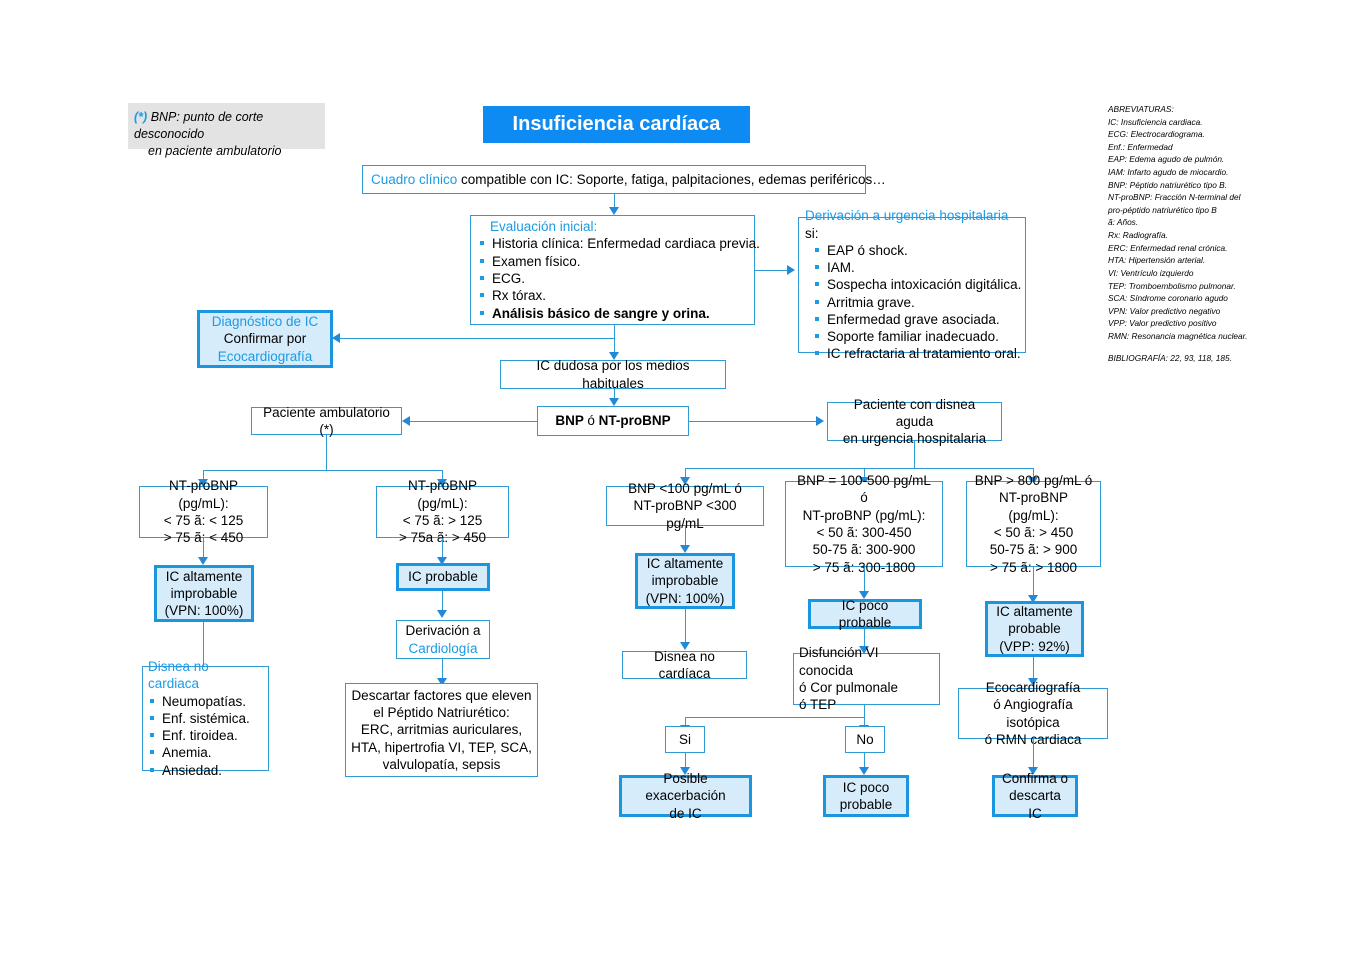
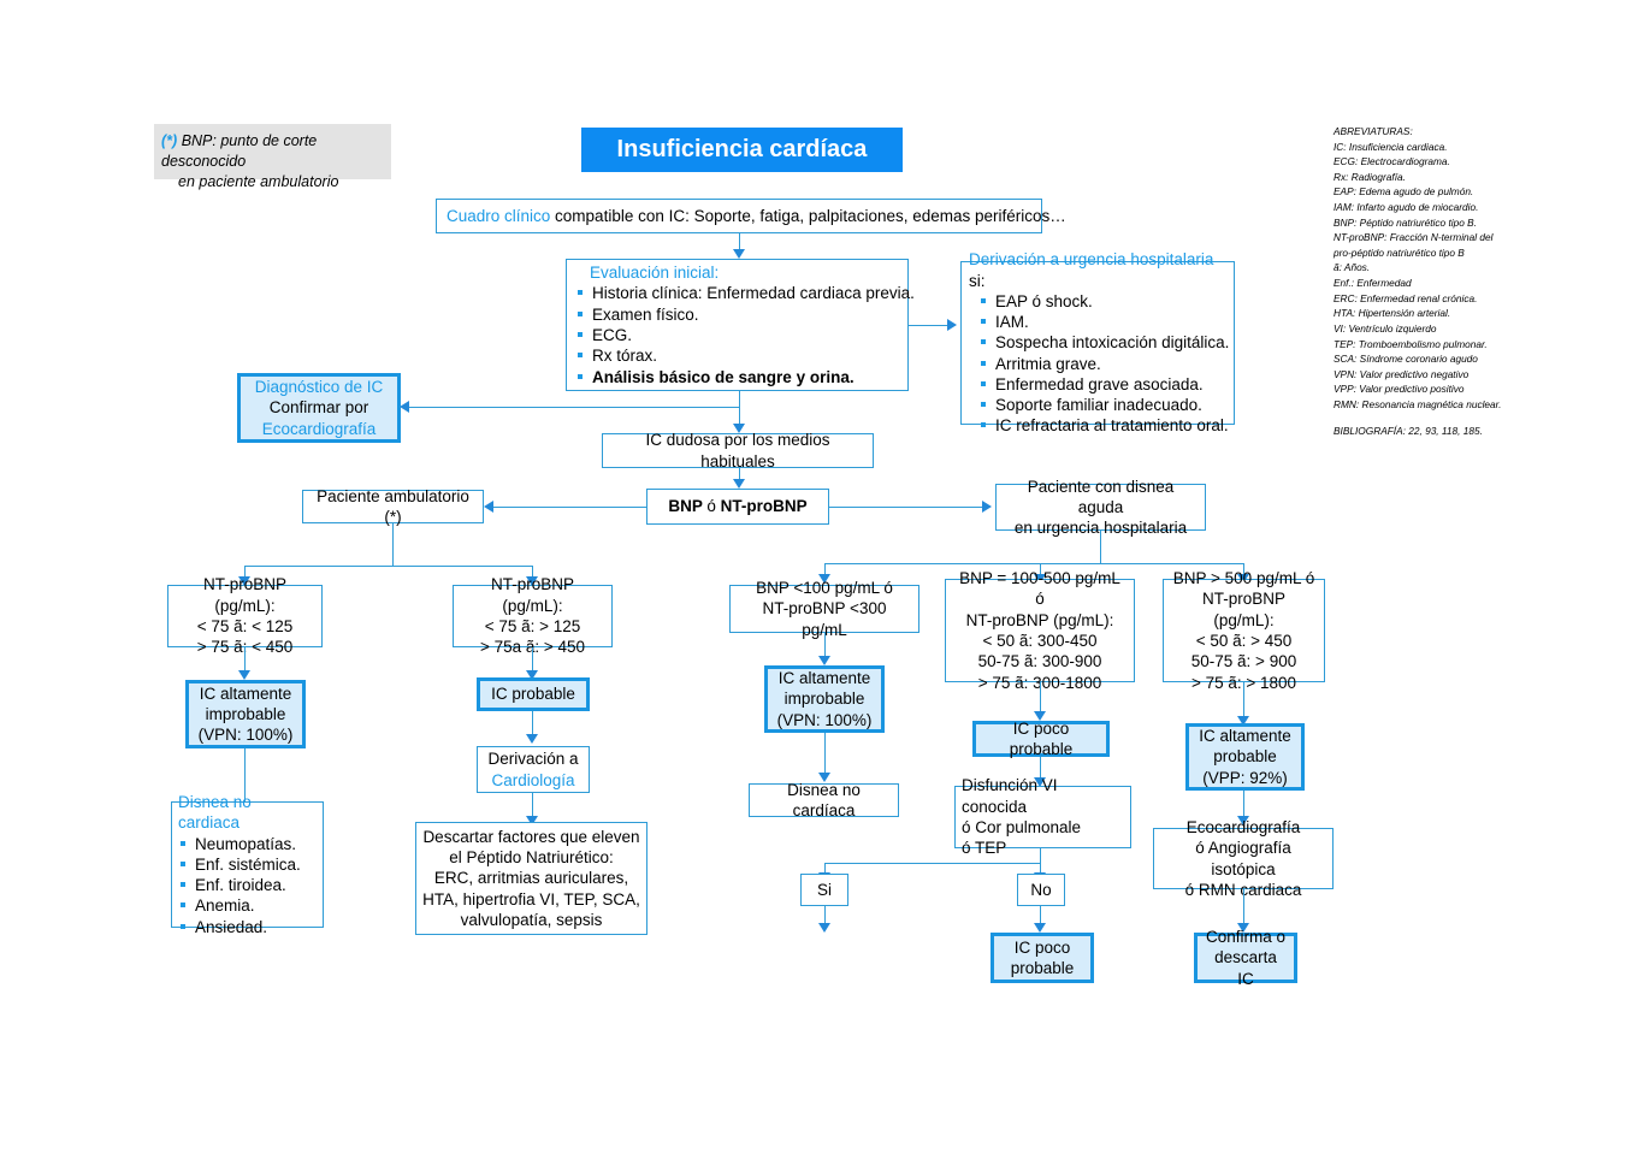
  (*) BNP: punto de corte desconocido
  en paciente ambulatorio
  Insuficiencia cardíaca
  ABREVIATURAS:
  IC: Insuficiencia cardiaca.
  ECG: Electrocardiograma.
- Enf.: Enfermedad
+ Rx: Radiografía.
  EAP: Edema agudo de pulmón.
  IAM: Infarto agudo de miocardio.
  BNP: Péptido natriurético tipo B.
  NT-proBNP: Fracción N-terminal del
  pro-péptido natriurético tipo B
  ã: Años.
- Rx: Radiografía.
+ Enf.: Enfermedad
  ERC: Enfermedad renal crónica.
  HTA: Hipertensión arterial.
  VI: Ventrículo izquierdo
  TEP: Tromboembolismo pulmonar.
  SCA: Síndrome coronario agudo
  VPN: Valor predictivo negativo
  VPP: Valor predictivo positivo
  RMN: Resonancia magnética nuclear.
  BIBLIOGRAFÍA: 22, 93, 118, 185.
  Cuadro clínico compatible con IC: Soporte, fatiga, palpitaciones, edemas periféricos…
  Evaluación inicial:
  Historia clínica: Enfermedad cardiaca previa.
  Examen físico.
  ECG.
  Rx tórax.
  Análisis básico de sangre y orina.
  Derivación a urgencia hospitalaria si:
  EAP ó shock.
  IAM.
  Sospecha intoxicación digitálica.
  Arritmia grave.
  Enfermedad grave asociada.
  Soporte familiar inadecuado.
  IC refractaria al tratamiento oral.
  Diagnóstico de IC
  Confirmar por
  Ecocardiografía
  IC dudosa por los medios habituales
  BNP ó NT-proBNP
  Paciente ambulatorio (*)
  Paciente con disnea aguda
  en urgencia hospitalaria
  NT-proBNP (pg/mL):
  < 75 ã: < 125
  > 75 ã < 450
  NT-proBNP (pg/mL):
  < 75 ã: > 125
  > 75a ã: > 450
  IC altamente
  improbable
  (VPN: 100%)
  IC probable
  Derivación a
  Cardiología
  Disnea no cardiaca
  Neumopatías.
  Enf. sistémica.
  Enf. tiroidea.
  Anemia.
  Ansiedad.
  Descartar factores que eleven
  el Péptido Natriurético:
  ERC, arritmias auriculares,
  HTA, hipertrofia VI, TEP, SCA,
  valvulopatía, sepsis
  BNP <100 pg/mL ó
  NT-proBNP <300 pg/mL
  BNP = 100-500 pg/mL ó
  NT-proBNP (pg/mL):
  < 50 ã: 300-450
  50-75 ã: 300-900
  > 75 ã: 300-1800
- BNP > 800 pg/mL ó
+ BNP > 500 pg/mL ó
  NT-proBNP (pg/mL):
  < 50 ã: > 450
  50-75 ã: > 900
  > 75 ã: > 1800
  IC altamente
  improbable
  (VPN: 100%)
  Disnea no cardíaca
  IC poco probable
  Disfunción VI conocida
  ó Cor pulmonale
  ó TEP
  Si
  No
- Posible exacerbación
- de IC
  IC poco
  probable
  IC altamente
  probable
  (VPP: 92%)
  Ecocardiografía
  ó Angiografía isotópica
  ó RMNardiaca
  Confirma o
  descarta IC
